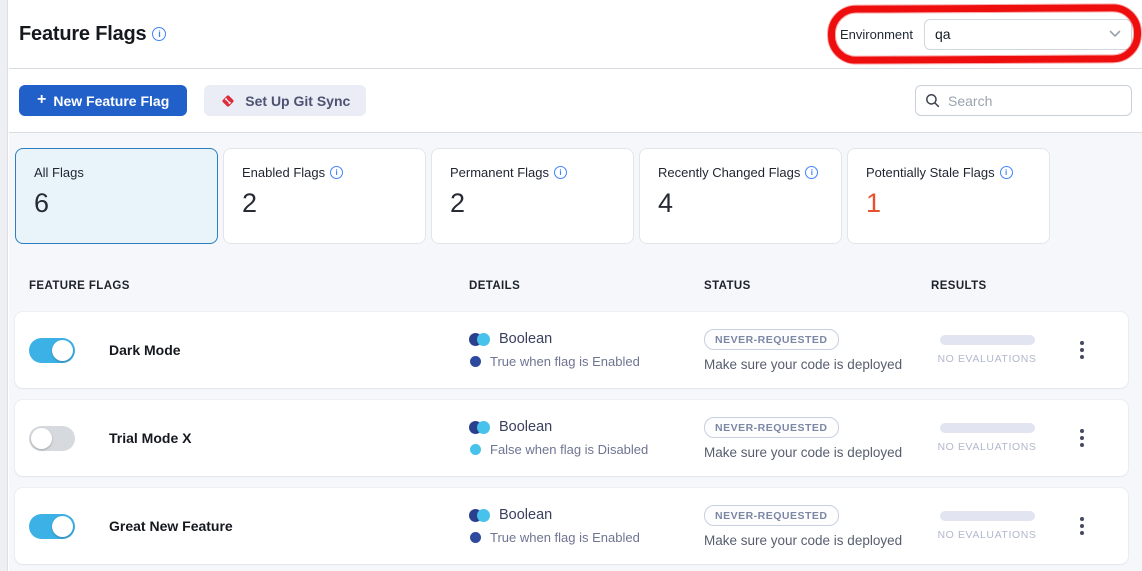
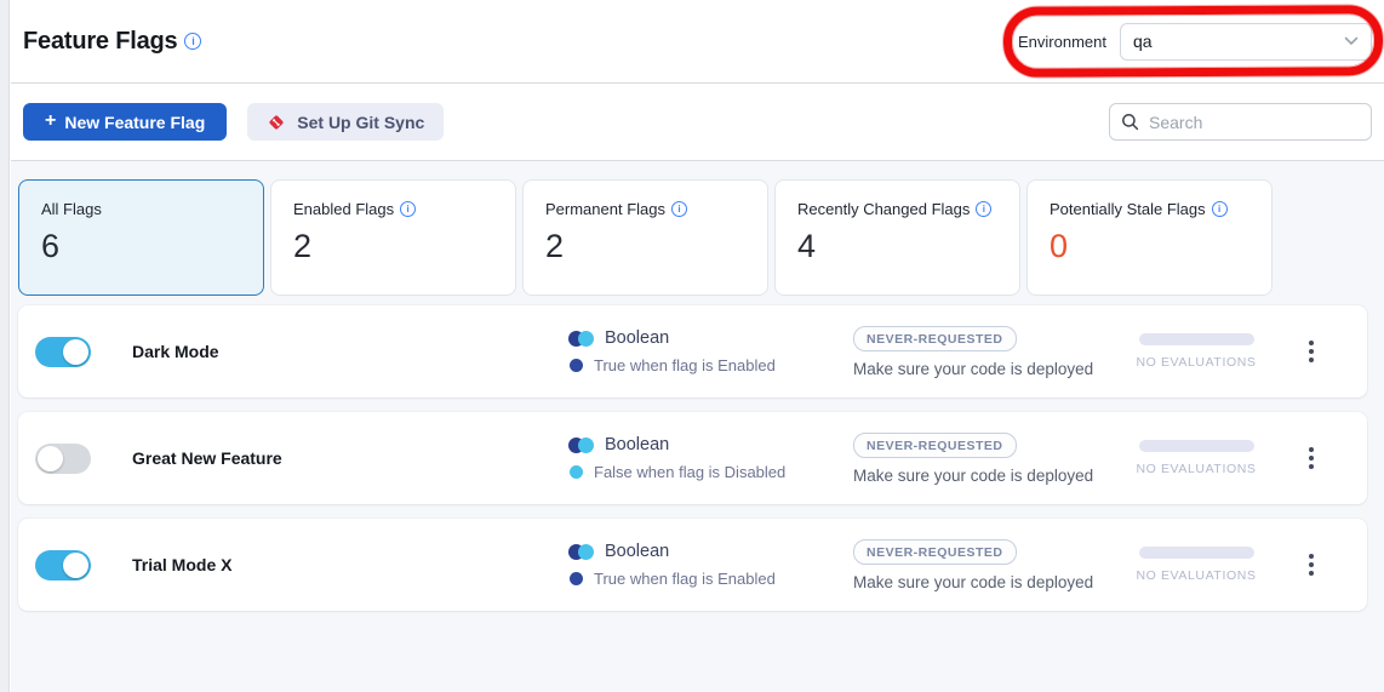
  Feature Flags
  i
  Environment
  qa
  +
  New Feature Flag
  Set Up Git Sync
  Search
  All Flags
  6
  Enabled Flags
  i
  2
  Permanent Flags
  i
  2
  Recently Changed Flags
  i
  4
  Potentially Stale Flags
  i
- 1
+ 0
- FEATURE FLAGS
- DETAILS
- STATUS
- RESULTS
  Dark Mode
  Boolean
  True when flag is Enabled
  NEVER-REQUESTED
  Make sure your code is deployed
  NO EVALUATIONS
- Trial Mode X
+ Great New Feature
  Boolean
  False when flag is Disabled
  NEVER-REQUESTED
  Make sure your code is deployed
  NO EVALUATIONS
- Great New Feature
+ Trial Mode X
  Boolean
  True when flag is Enabled
  NEVER-REQUESTED
  Make sure your code is deployed
  NO EVALUATIONS
